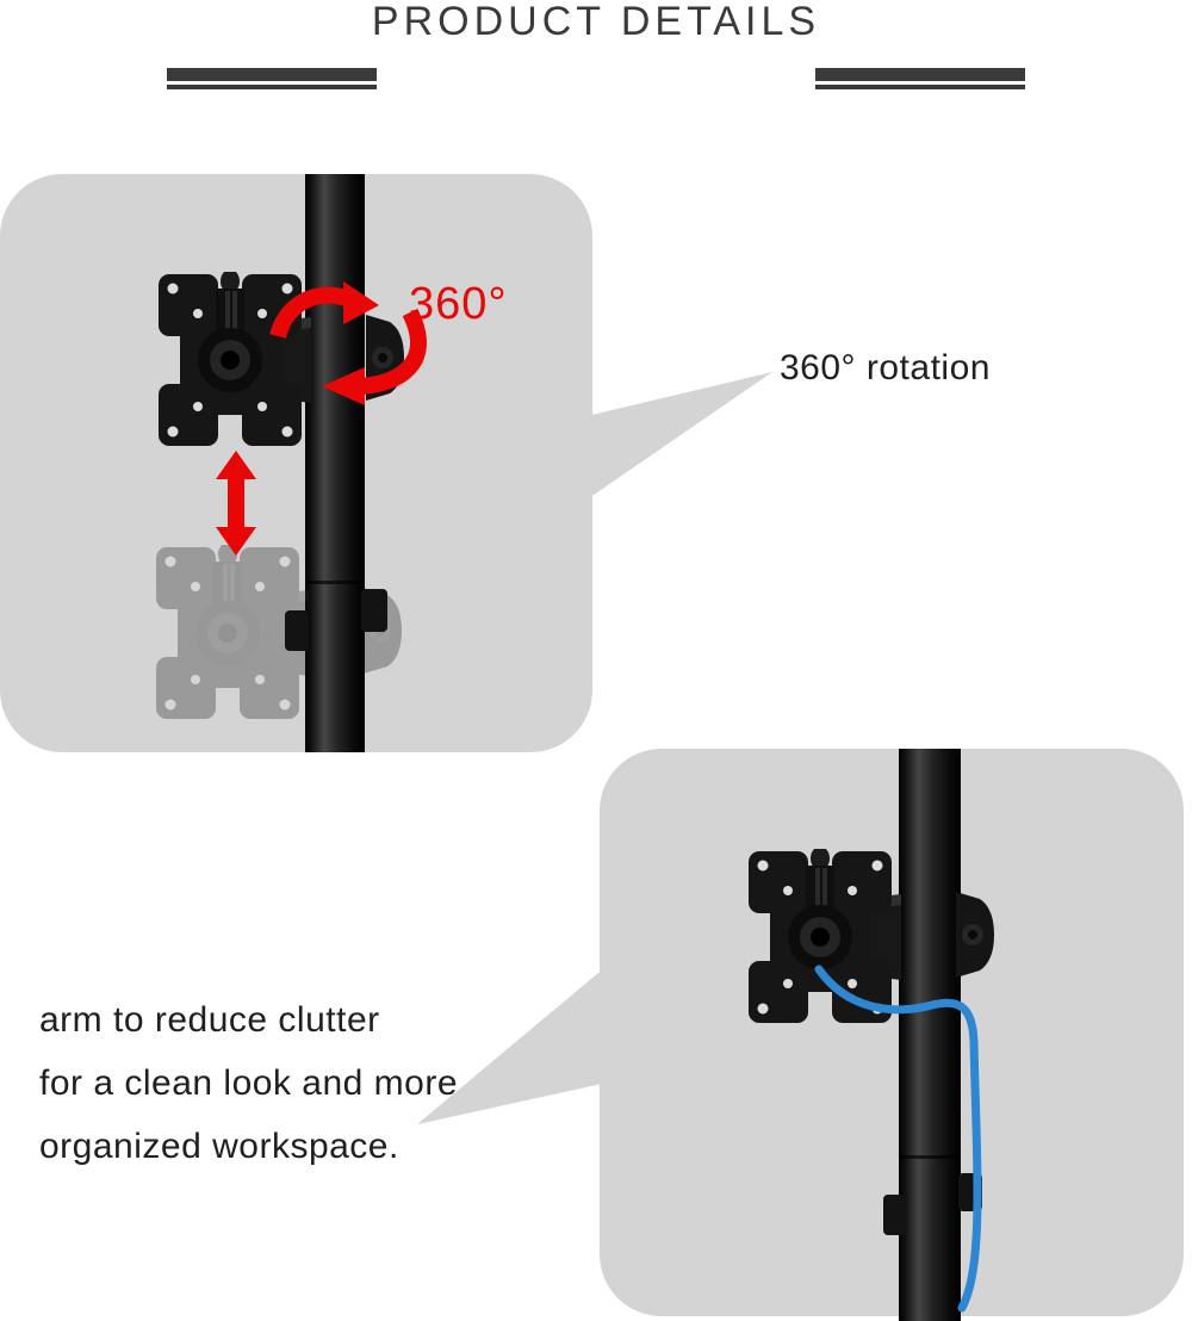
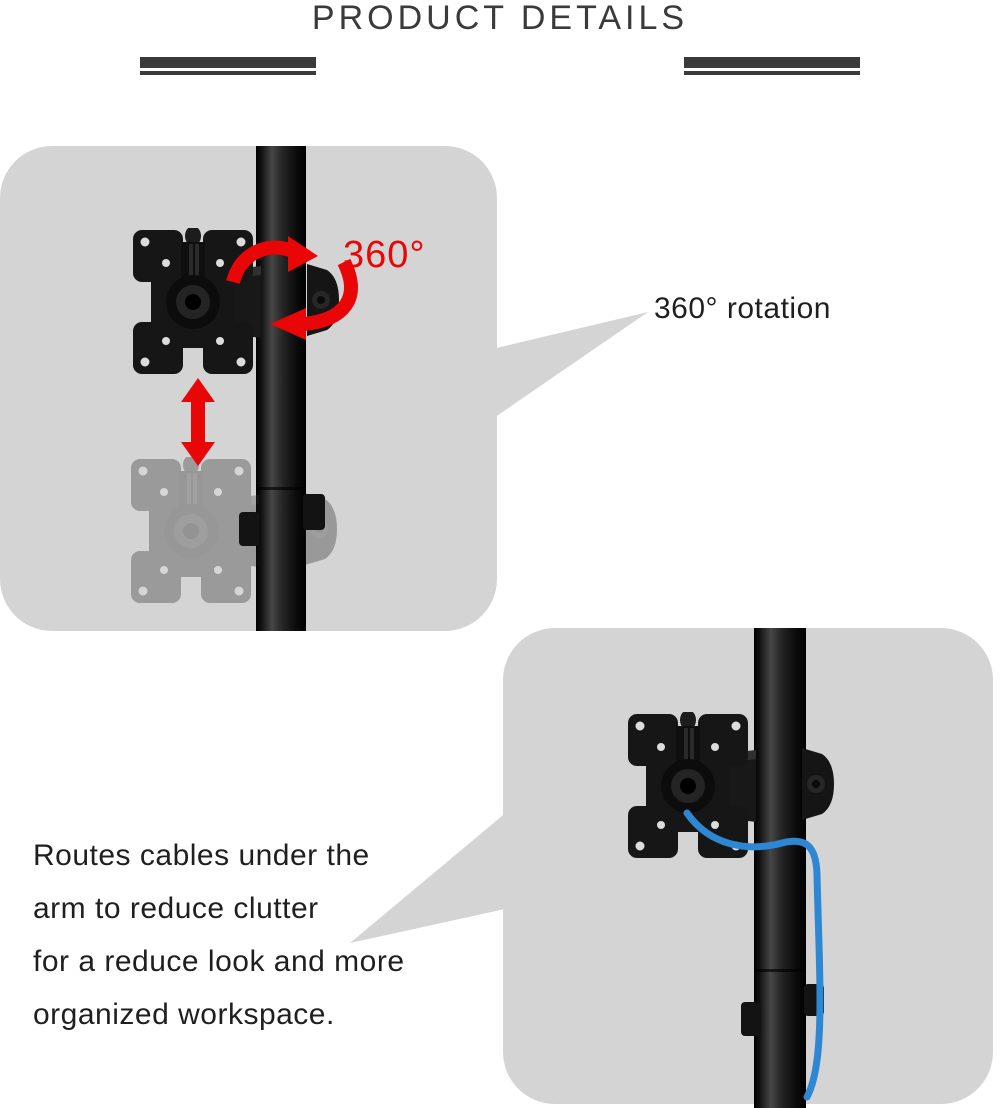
  PRODUCT DETAILS
  360°
  360° rotation
+ Routes cables under the
  arm to reduce clutter
- for a clean look and more
+ for a reduce look and more
  organized workspace.
